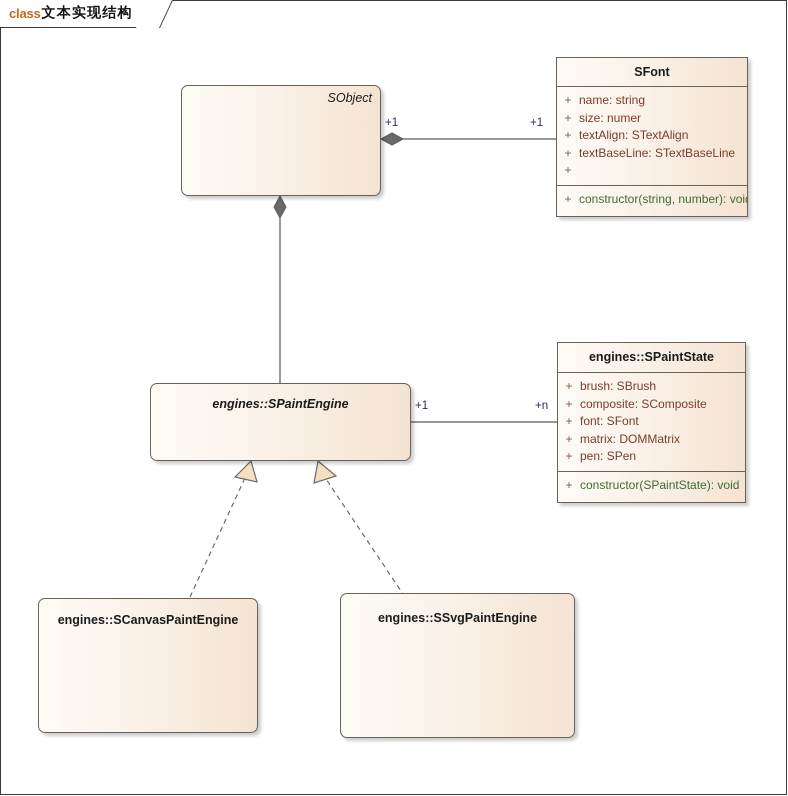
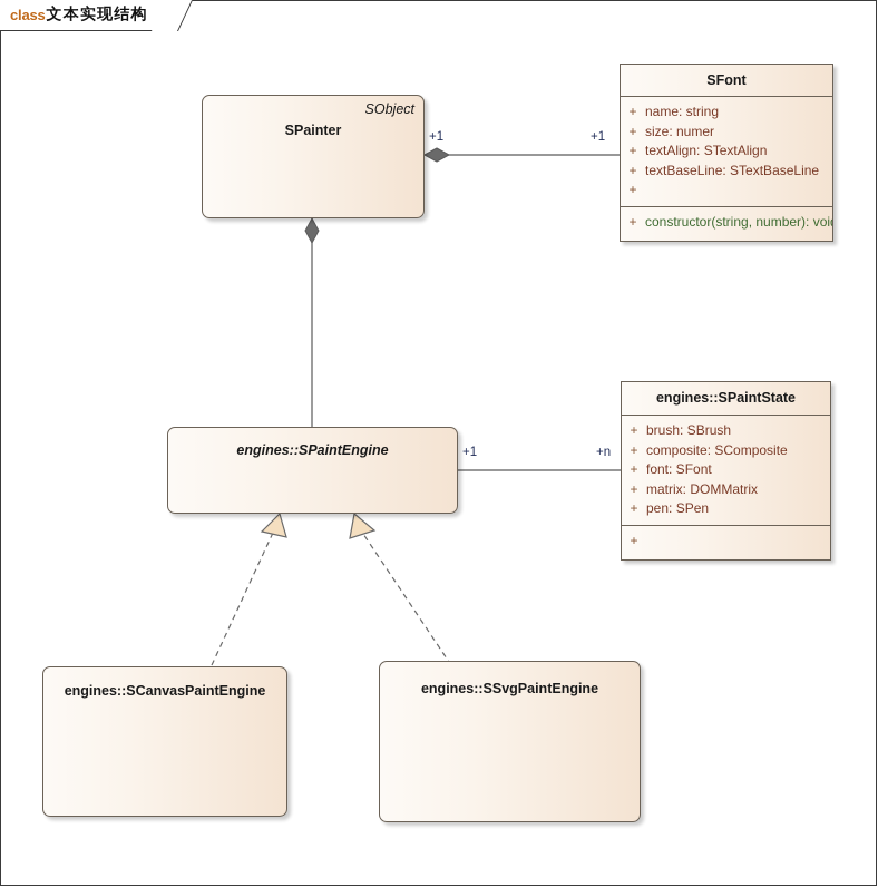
  class
  文本实现结构
  +1
  +1
  +1
  +n
  SObject
+ SPainter
  SFont
  +
  name: string
  +
  size: numer
  +
  textAlign: STextAlign
  +
  textBaseLine: STextBaseLine
  +
  +
  constructor(string, number): voi
  engines::SPaintEngine
  engines::SPaintState
  +
  brush: SBrush
  +
  composite: SComposite
  +
  font: SFont
  +
  matrix: DOMMatrix
  +
  pen: SPen
  +
- constructor(SPaintState): void
  engines::SCanvasPaintEngine
  engines::SSvgPaintEngine
